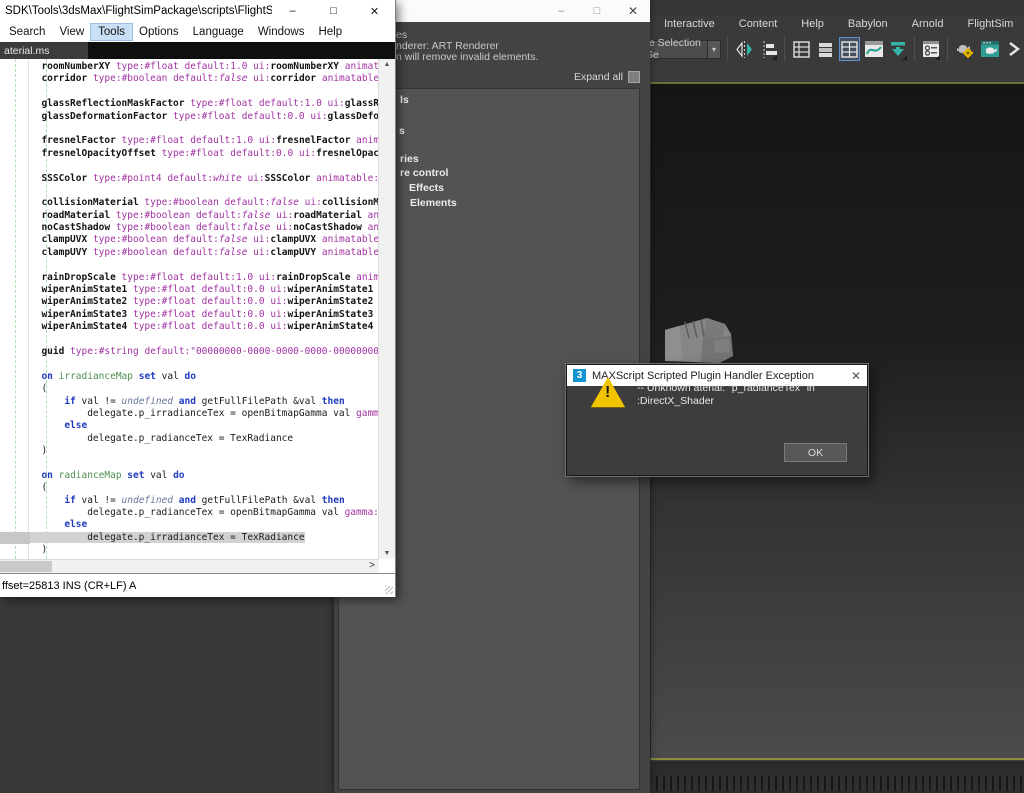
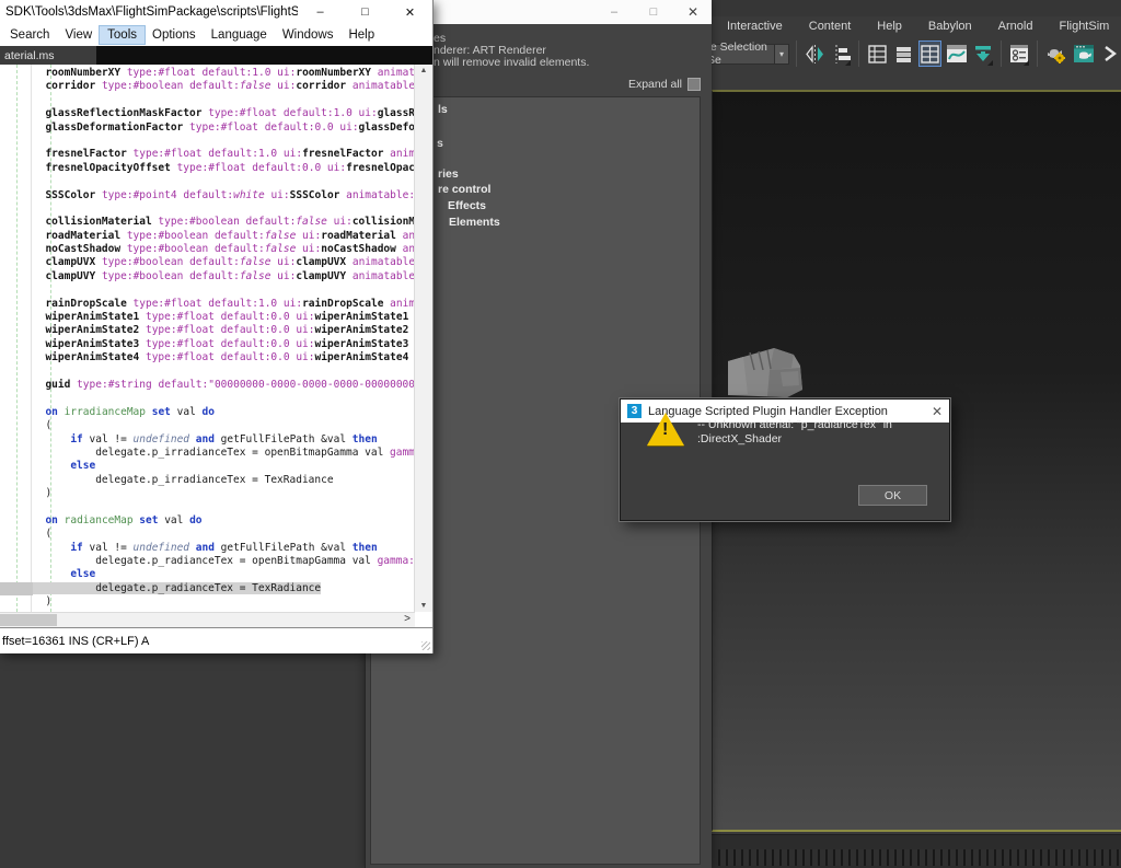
  Interactive
  Content
  Help
  Babylon
  Arnold
  FlightSim
  e Selection e
  ▾
  –
  □
  ✕
  es
  nderer: ART Renderer
  n will remove invalid elements.
  Expand all
  ls
  s
  ries
  re control
  Effects
  Elements
  SDK\Tools\3dsMax\FlightSimPackage\scripts\FlightS
  –
  □
  ✕
  Search
  View
  Tools
  Options
  Language
  Windows
  Help
  aterial.ms
  roomNumberXY type:#float default:1.0 ui:roomNumberXY animat
  corridor type:#boolean default:false ui:corridor animatable
  glassReflectionMaskFactor type:#float default:1.0 ui:glassR
  glassDeformationFactor type:#float default:0.0 ui:glassDefo
  fresnelFactor type:#float default:1.0 ui:fresnelFactor anim
  fresnelOpacityOffset type:#float default:0.0 ui:fresnelOpac
  SSSColor type:#point4 default:white ui:SSSColor animatable:
  collisionMaterial type:#boolean default:false ui:collisionM
  roadMaterial type:#boolean default:false ui:roadMaterial an
  noCastShadow type:#boolean default:false ui:noCastShadow an
  clampUVX type:#boolean default:false ui:clampUVX animatable
  clampUVY type:#boolean default:false ui:clampUVY animatable
  rainDropScale type:#float default:1.0 ui:rainDropScale anim
  wiperAnimState1 type:#float default:0.0 ui:wiperAnimState1
  wiperAnimState2 type:#float default:0.0 ui:wiperAnimState2
  wiperAnimState3 type:#float default:0.0 ui:wiperAnimState3
  wiperAnimState4 type:#float default:0.0 ui:wiperAnimState4
  guid type:#string default:"00000000-0000-0000-0000-00000000
  on irradianceMap set val do
  (
  if val != undefined and getFullFilePath &val then
  delegate.p_irradianceTex = openBitmapGamma val gamm
  else
- delegate.p_radianceTex = TexRadiance
+ delegate.p_irradianceTex = TexRadiance
  )
  on radianceMap set val do
  (
  if val != undefined and getFullFilePath &val then
  delegate.p_radianceTex = openBitmapGamma val gamma:
  else
- delegate.p_irradianceTex = TexRadiance
+ delegate.p_radianceTex = TexRadiance
  )
  >
- ffset=25813 INS (CR+LF) A
+ ffset=16361 INS (CR+LF) A
  3
- MAXScript Scripted Plugin Handler Exception
+ Language Scripted Plugin Handler Exception
  ✕
  -- Unknown aterial: "p_radianceTex" in :DirectX_Shader
  OK
